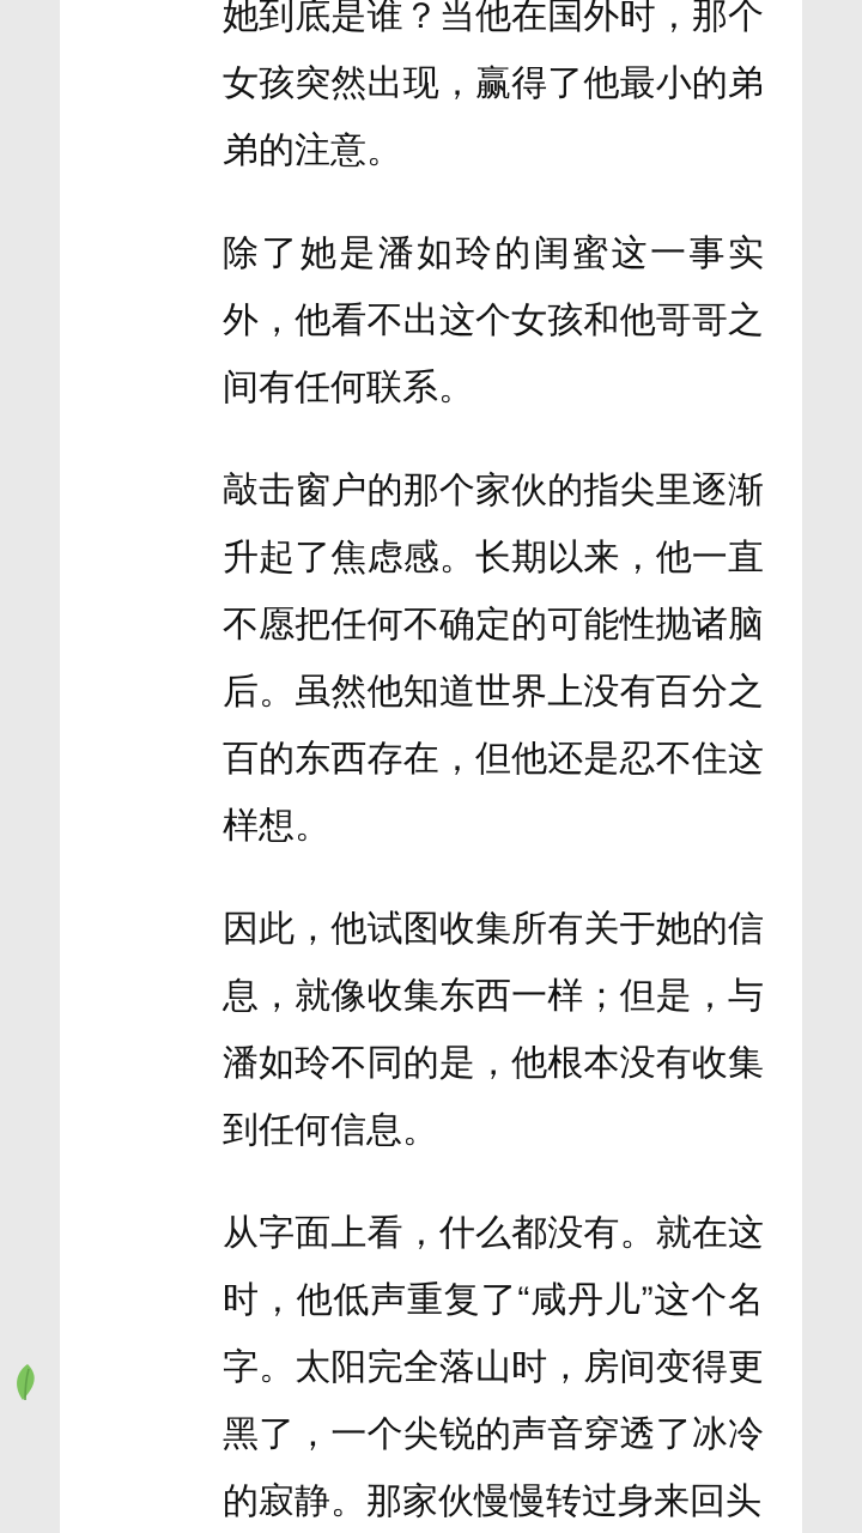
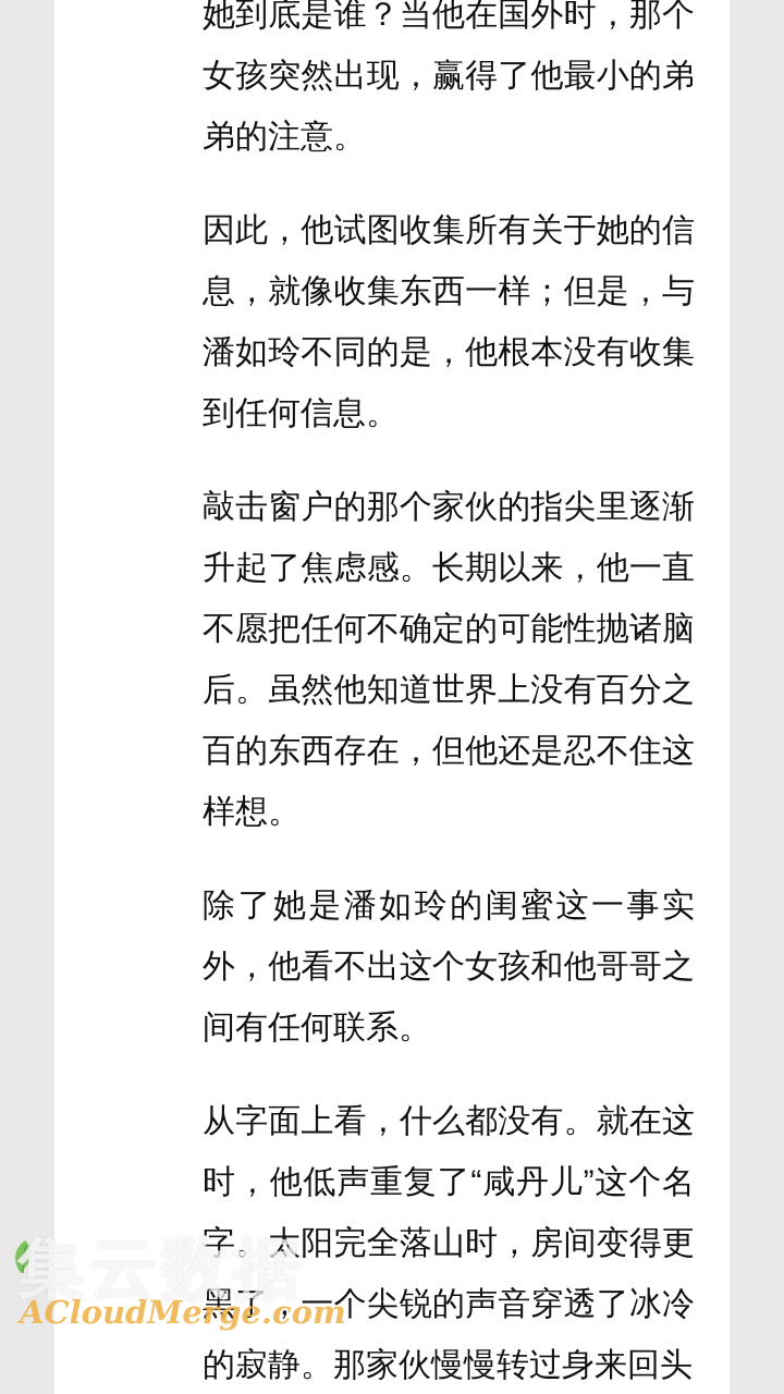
  她到底是谁？当他在国外时，那个女孩突然出现，赢得了他最小的弟弟的注意。
- 除了她是潘如玲的闺蜜这一事实外，他看不出这个女孩和他哥哥之间有任何联系。
+ 因此，他试图收集所有关于她的信息，就像收集东西一样；但是，与潘如玲不同的是，他根本没有收集到任何信息。
  敲击窗户的那个家伙的指尖里逐渐升起了焦虑感。长期以来，他一直不愿把任何不确定的可能性抛诸脑后。虽然他知道世界上没有百分之百的东西存在，但他还是忍不住这样想。
- 因此，他试图收集所有关于她的信息，就像收集东西一样；但是，与潘如玲不同的是，他根本没有收集到任何信息。
+ 除了她是潘如玲的闺蜜这一事实外，他看不出这个女孩和他哥哥之间有任何联系。
  从字面上看，什么都没有。就在这时，他低声重复了“咸丹儿”这个名字。太阳完全落山时，房间变得更黑了，一个尖锐的声音穿透了冰冷的寂静。那家伙慢慢转过身来回头
+ 集云数据
+ ACloudMerge.com
